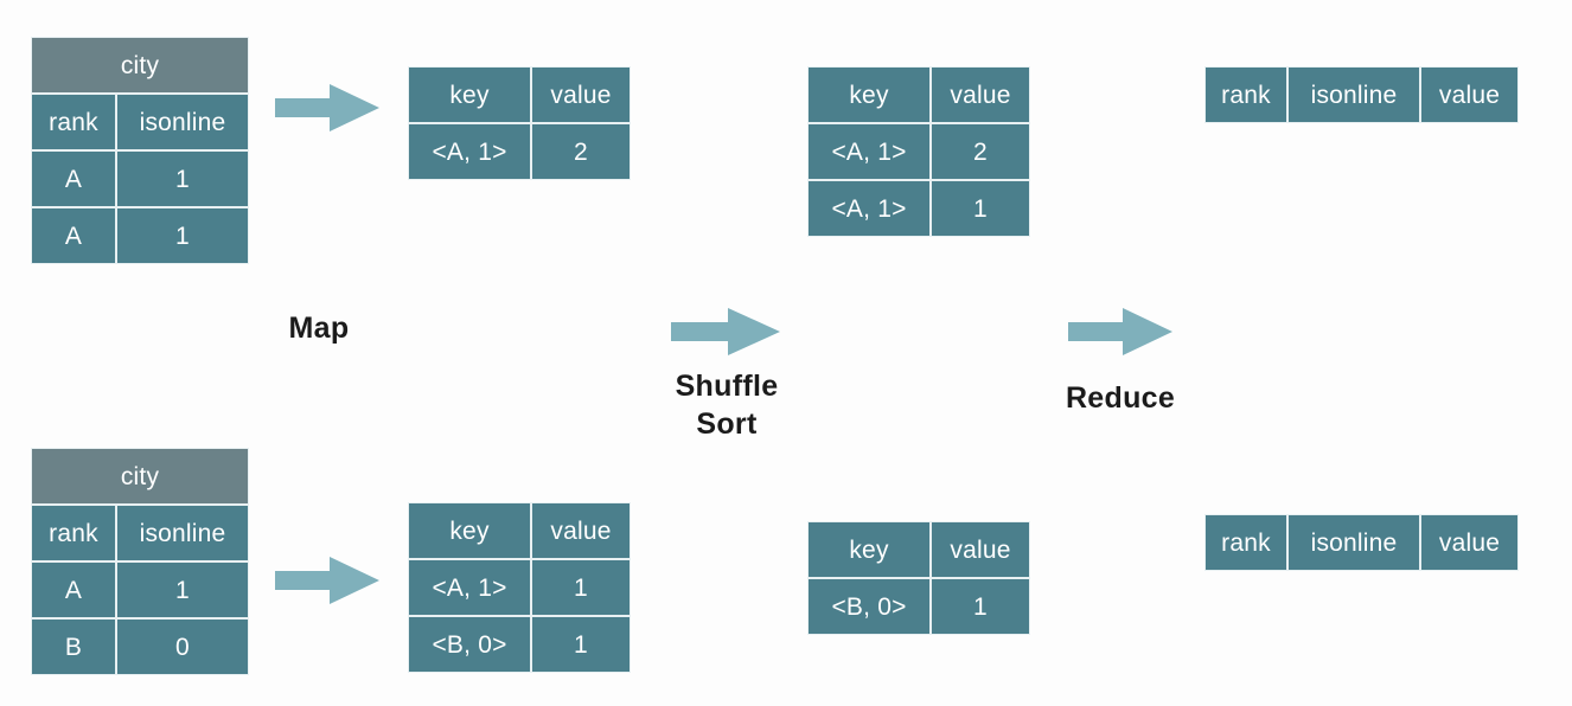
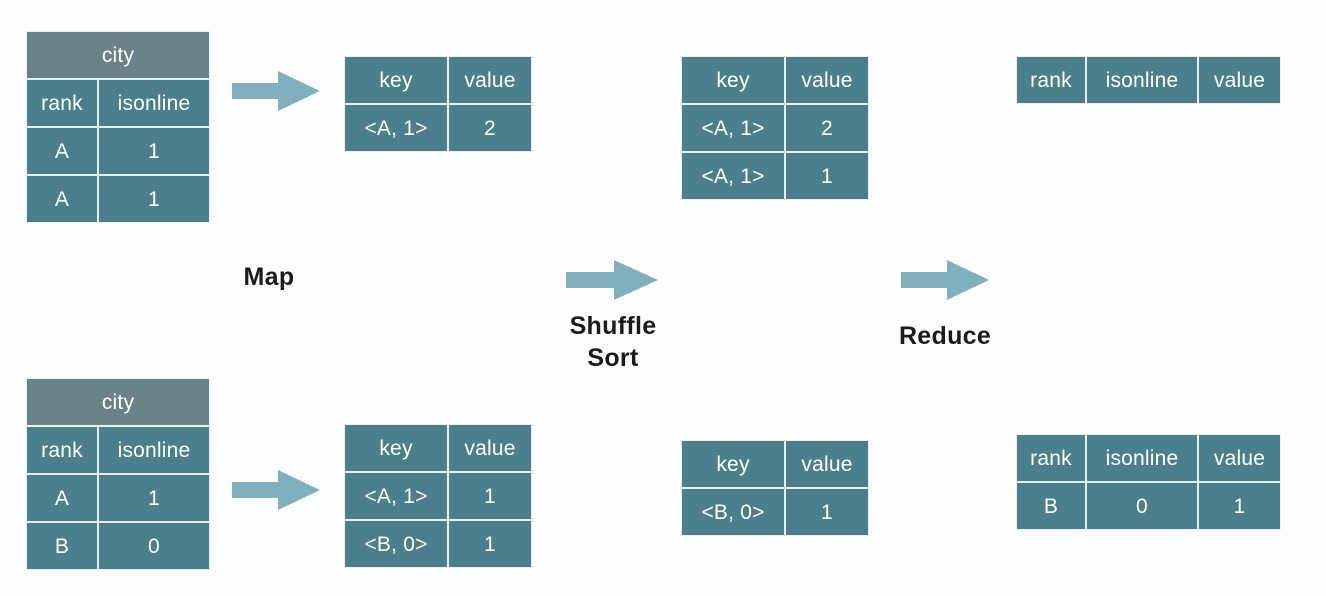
  city
  rank	isonline
  A	1
  A	1
  key	value
  <A, 1>	2
  key	value
  <A, 1>	2
  <A, 1>	1
  rank	isonline	value
  Map
  Shuffle
  Sort
  Reduce
  city
  rank	isonline
  A	1
  B	0
  key	value
  <A, 1>	1
  <B, 0>	1
  key	value
  <B, 0>	1
  rank	isonline	value
+ B	0	1
